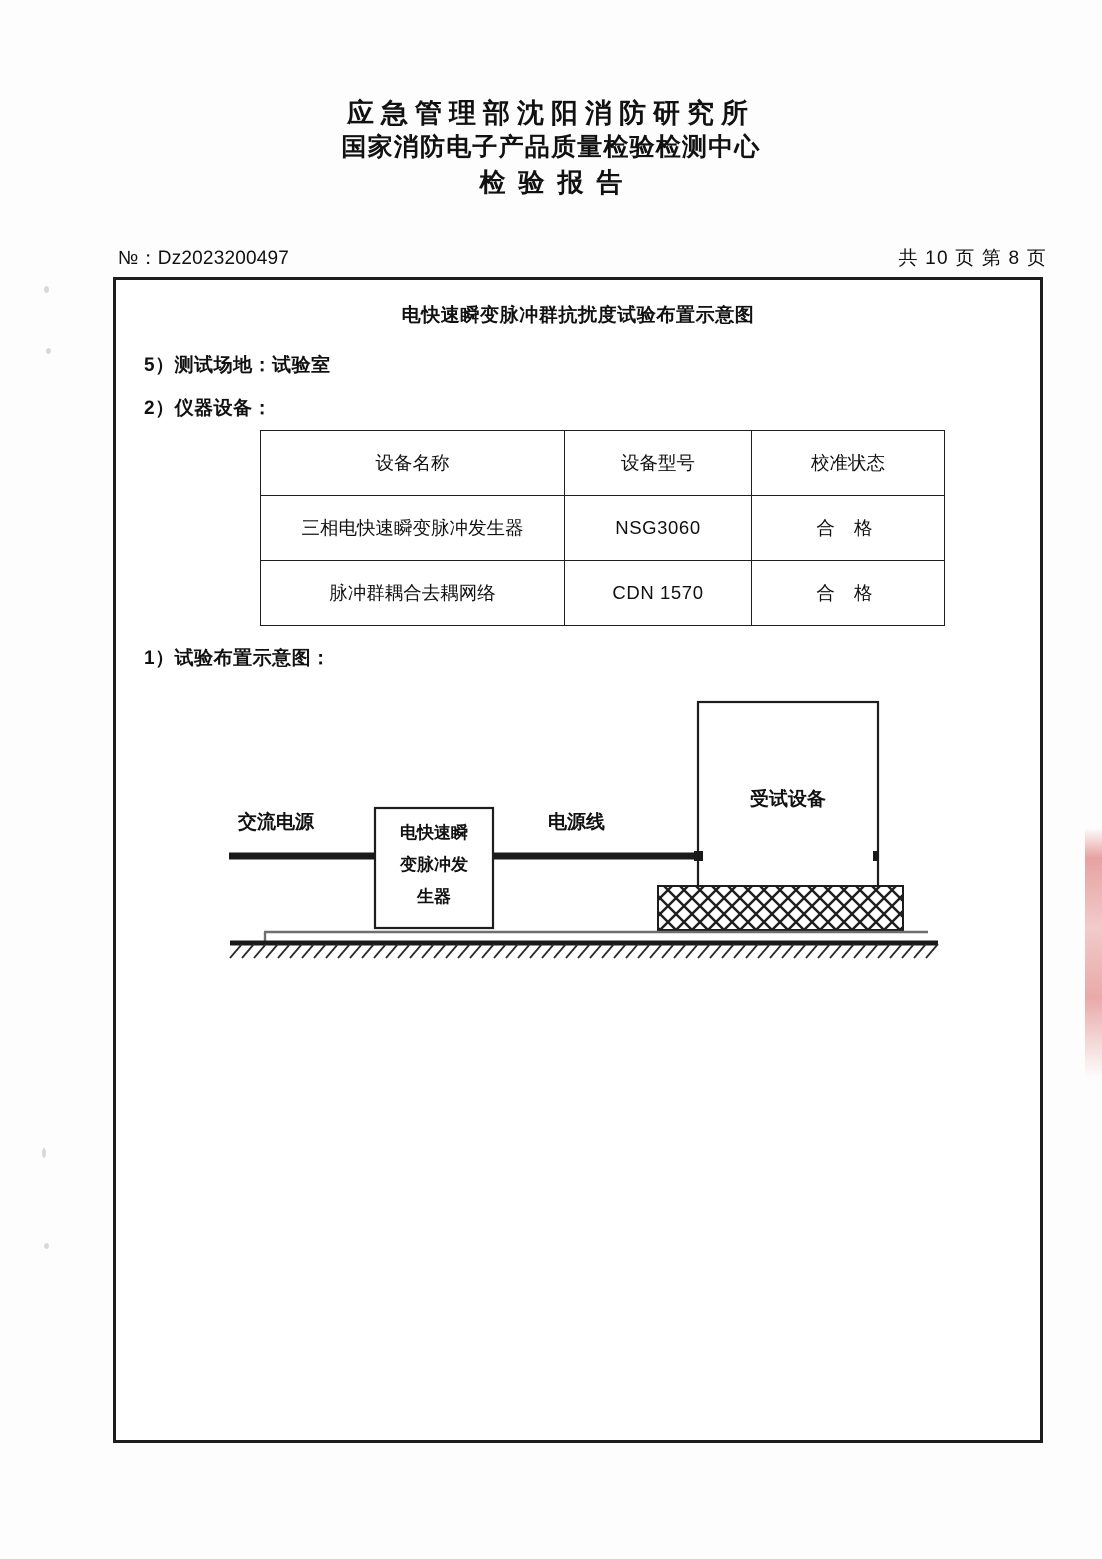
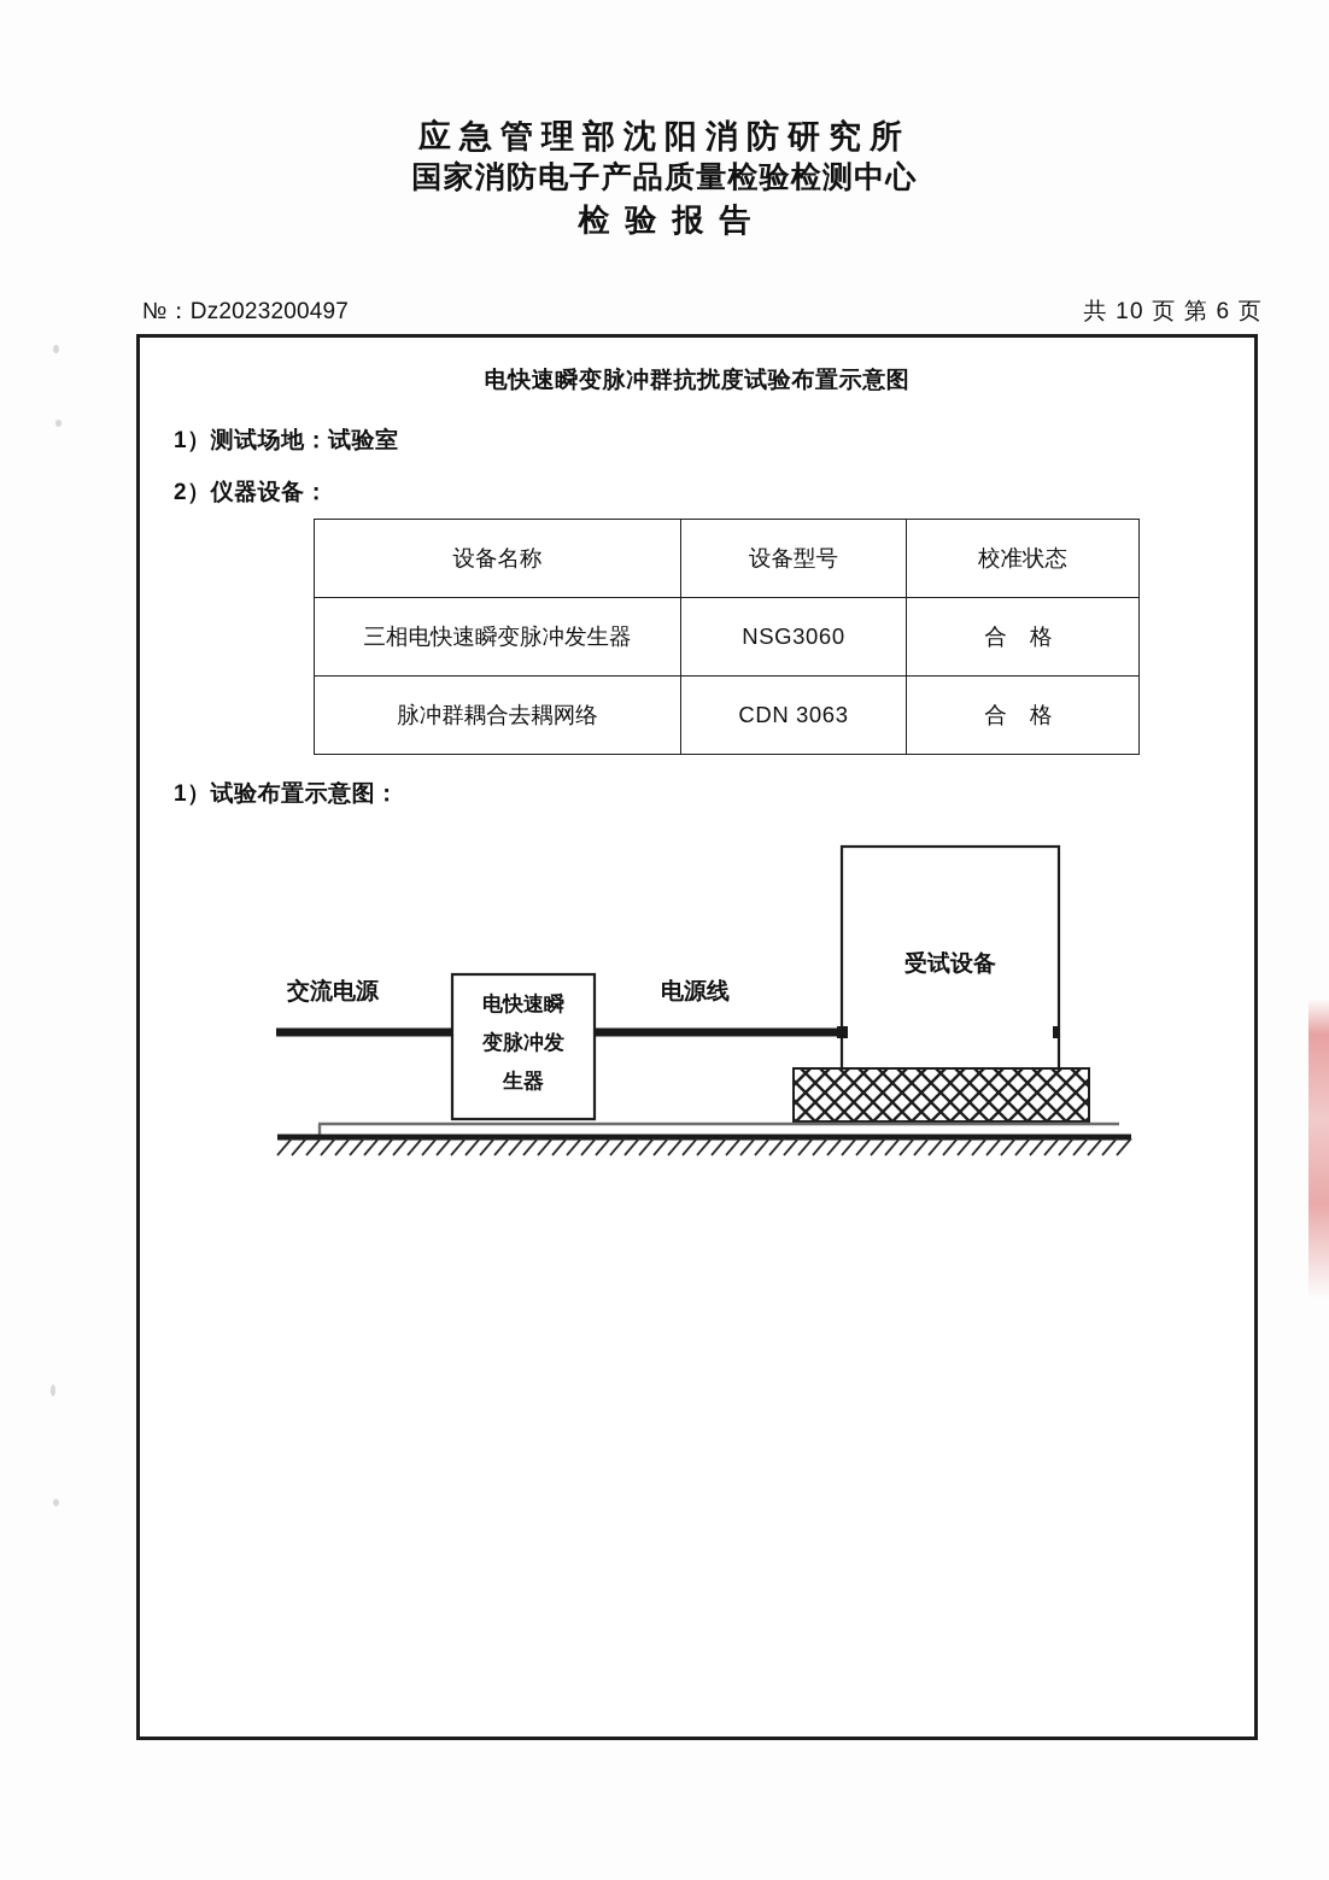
  应急管理部沈阳消防研究所
  国家消防电子产品质量检验检测中心
  检验报告
  №：Dz2023200497
- 共 10 页 第 8 页
+ 共 10 页 第 6 页
  电快速瞬变脉冲群抗扰度试验布置示意图
- 5）测试场地：试验室
+ 1）测试场地：试验室
  2）仪器设备：
  1）试验布置示意图：
  设备名称	设备型号	校准状态
  三相电快速瞬变脉冲发生器	NSG3060	合 格
- 脉冲群耦合去耦网络	CDN 1570	合 格
+ 脉冲群耦合去耦网络	CDN 3063	合 格
  受试设备
  电快速瞬
  变脉冲发
  生器
  交流电源
  电源线
